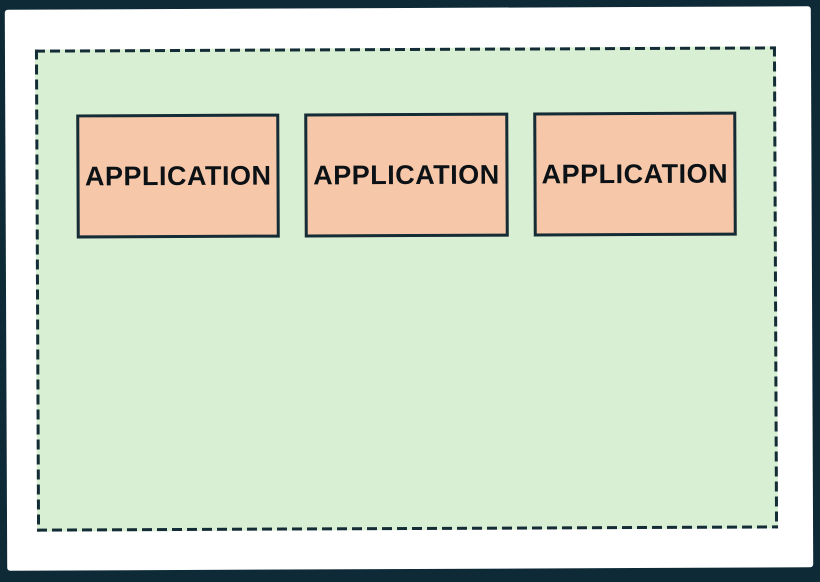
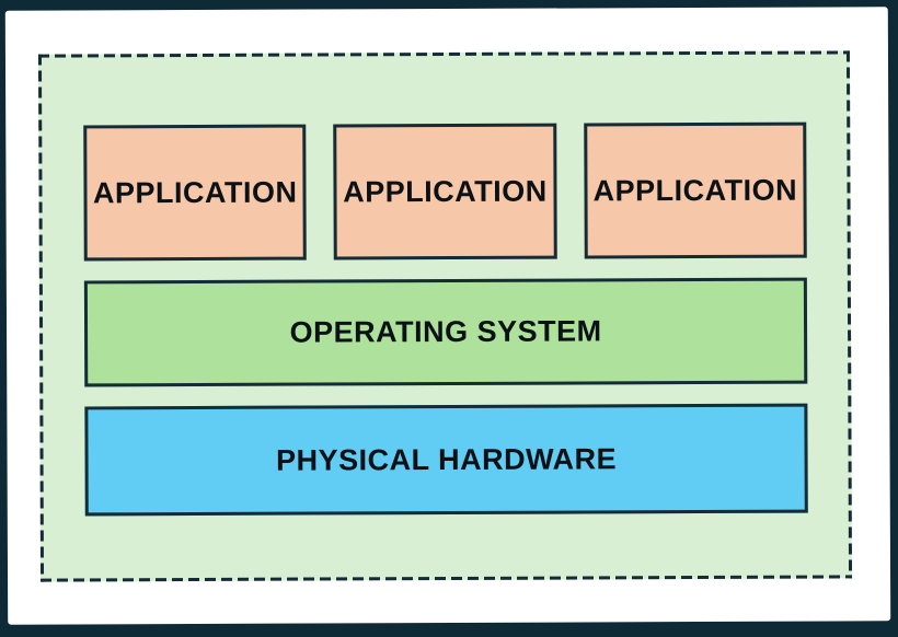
  APPLICATION
  APPLICATION
  APPLICATION
+ OPERATING SYSTEM
+ PHYSICAL HARDWARE
